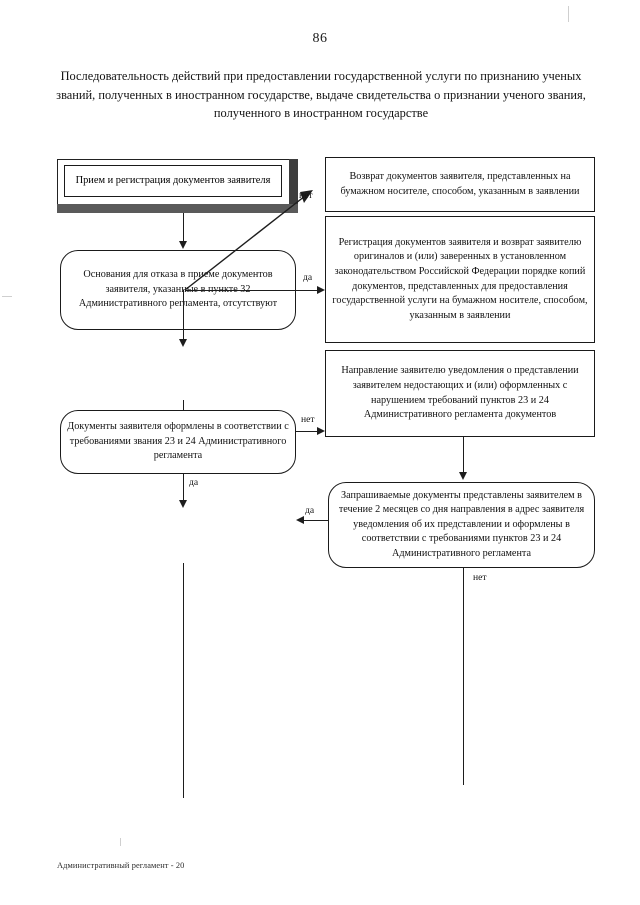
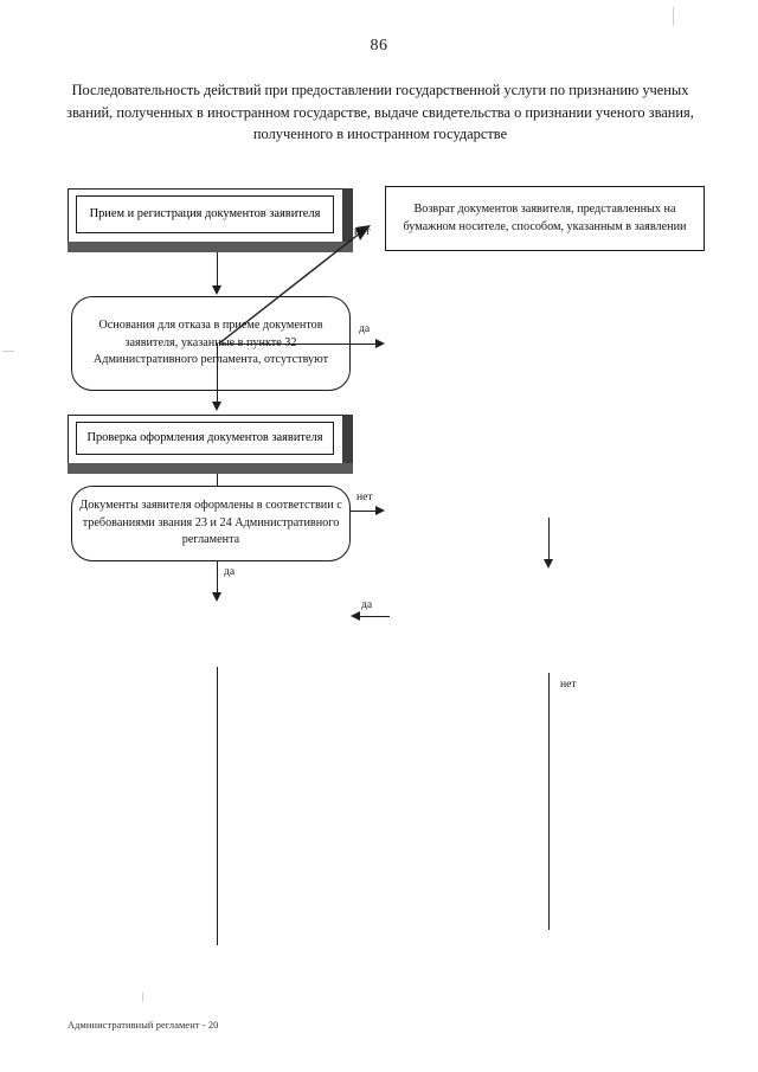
  86
  Последовательность действий при предоставлении государственной услуги по признанию ученых званий, полученных в иностранном государстве, выдаче свидетельства о признании ученого звания, полученного в иностранном государстве
  Прием и регистрация документов заявителя
  Основания для отказа в приеме документов заявителя, указан Административного регламента, отсутствуют
  нет
  да
+ Проверка оформления документов заявителя
  Документы заявителя оформлены в соответствии с требованиями звания 23 и 24 Административного регламента
  нет
  да
  Возврат документов заявителя, представленных на бумажном носителе, способом, указанным в заявлении
- Регистрация документов заявителя и возврат заявителю оригиналов и (или) заверенных в установленном законодательством Российской Федерации порядке копий документов, представленных для предоставления государственной услуги на бумажном носителе, способом, указанным в заявлении
- Направление заявителю уведомления о представлении заявителем недостающих и (или) оформленных с нарушением требований пунктов 23 и 24 Административного регламента документов
- Запрашиваемые документы представлены заявителем в течение 2 месяцев со дня направления в адрес заявителя уведомления об их представлении и оформлены в соответствии с требованиями пунктов 23 и 24 Административного регламента
  да
  нет
  Административный регламент - 20
